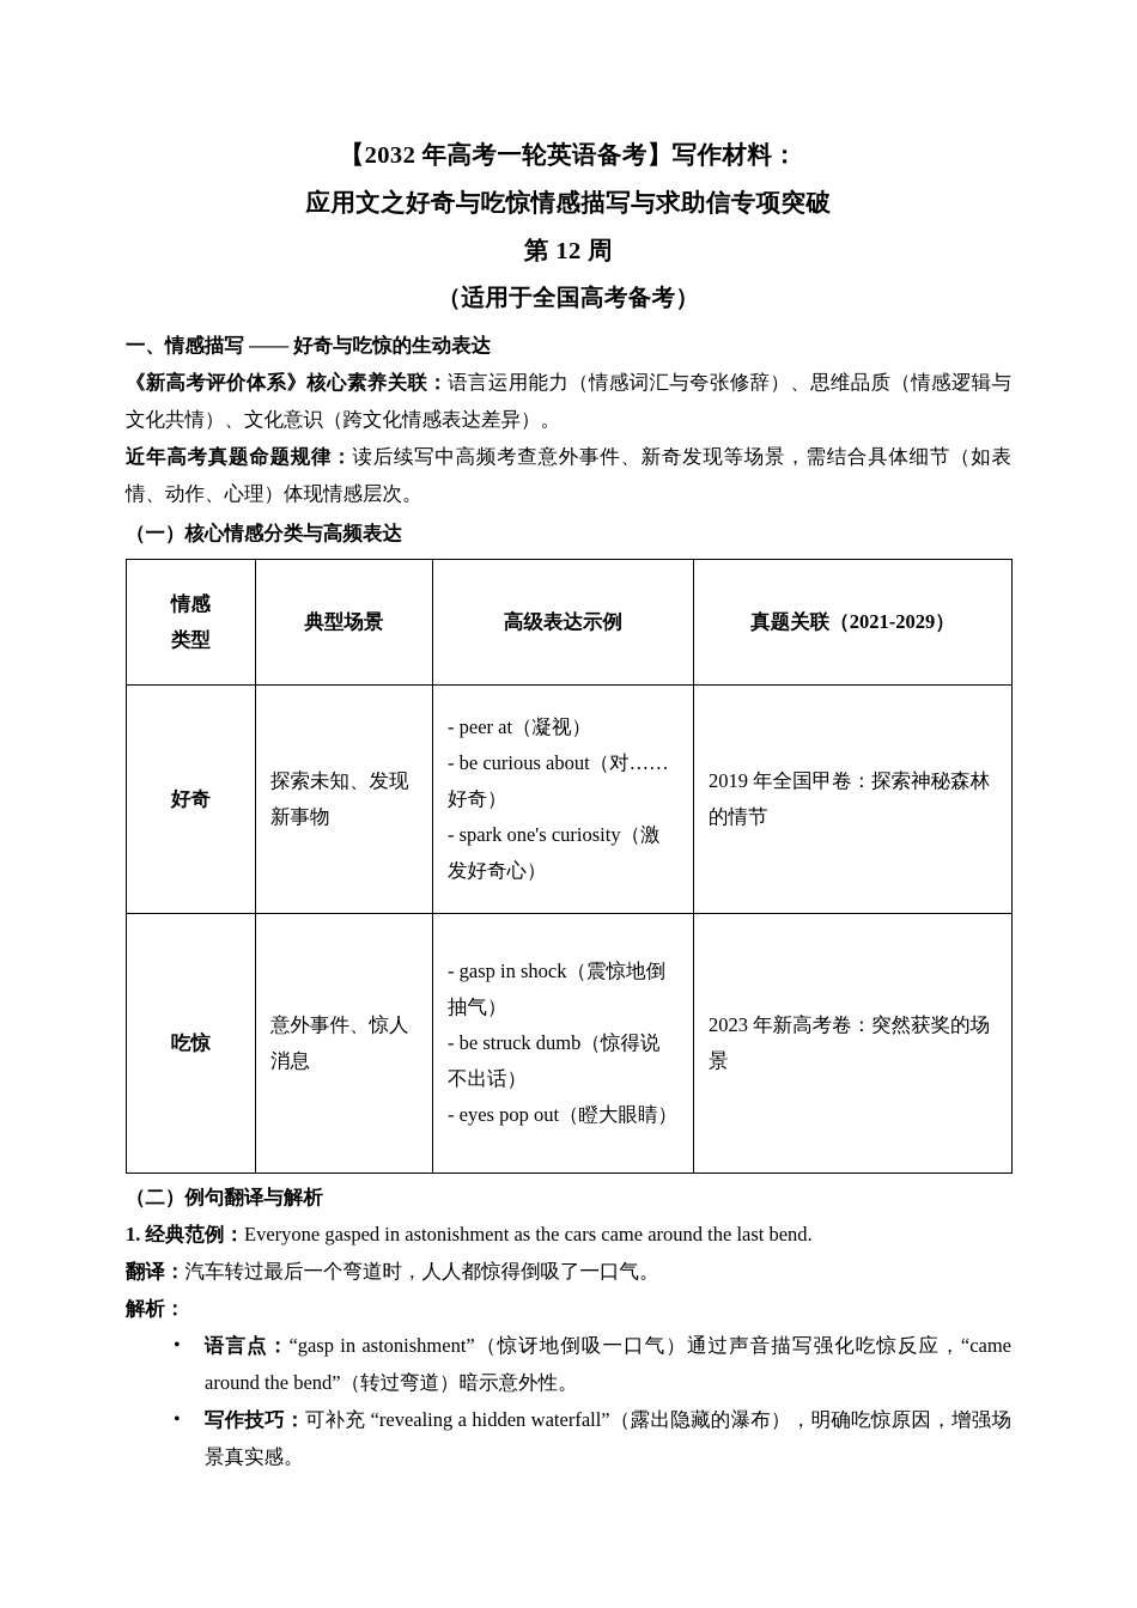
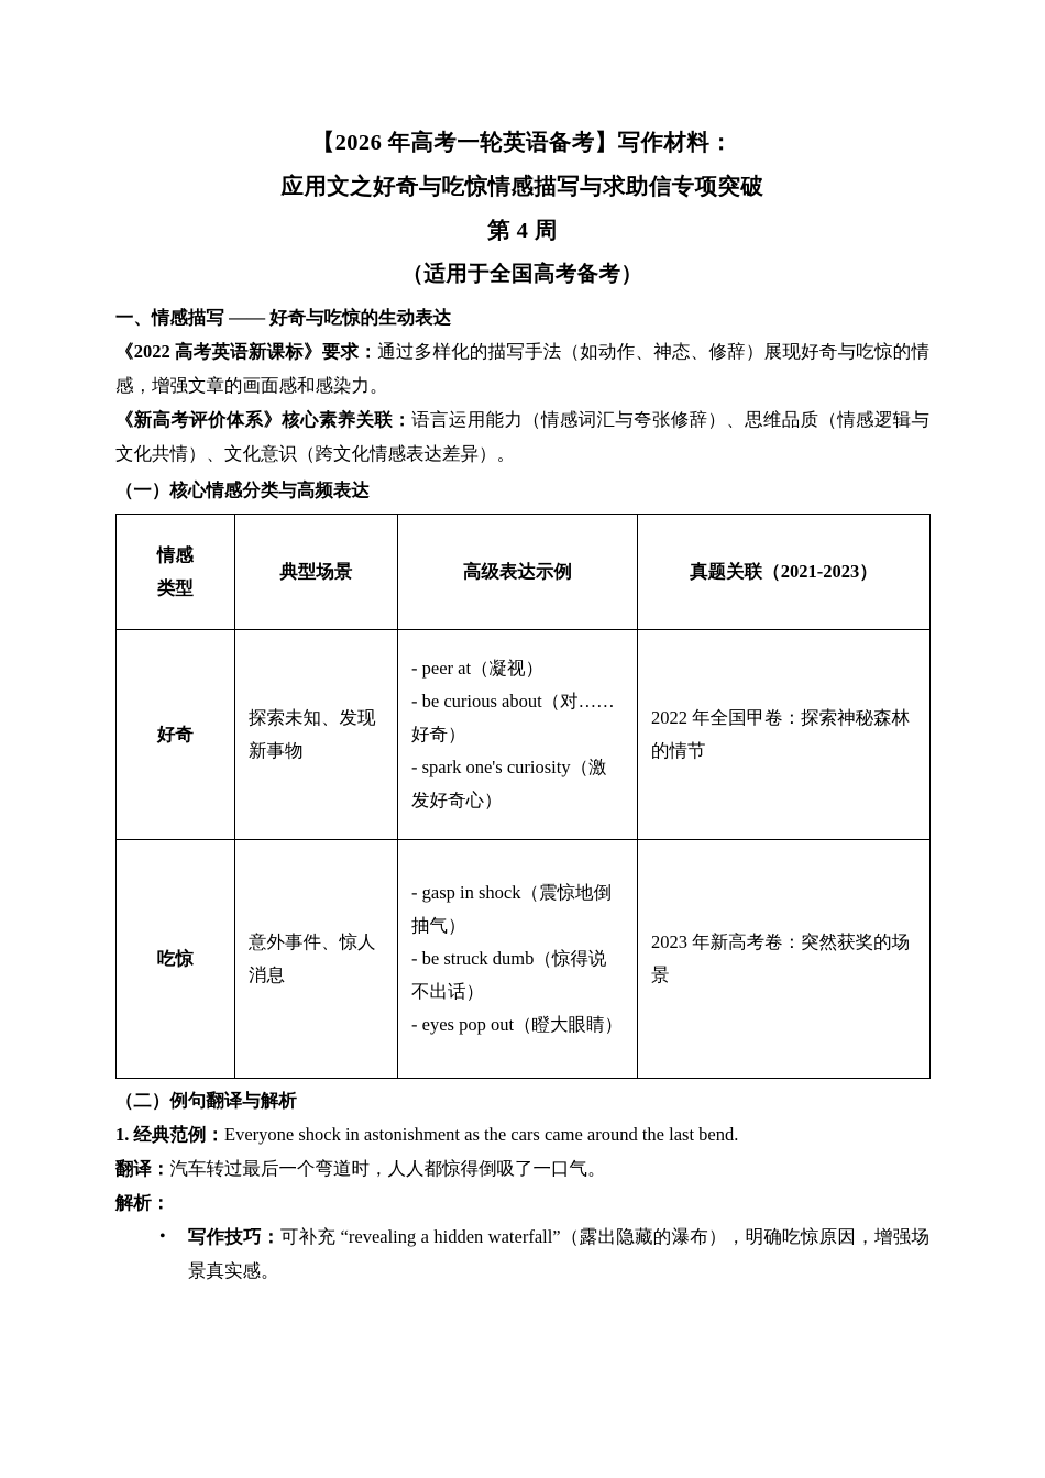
- 【2032 年高考一轮英语备考】写作材料：
+ 【2026 年高考一轮英语备考】写作材料：
  应用文之好奇与吃惊情感描写与求助信专项突破
- 第 12 周
+ 第 4 周
  （适用于全国高考备考）
  一、情感描写 —— 好奇与吃惊的生动表达
+ 《2022 高考英语新课标》要求：通过多样化的描写手法（如动作、神态、修辞）展现好奇与吃惊的情感，增强文章的画面感和感染力。
  《新高考评价体系》核心素养关联：语言运用能力（情感词汇与夸张修辞）、思维品质（情感逻辑与文化共情）、文化意识（跨文化情感表达差异）。
- 近年高考真题命题规律：读后续写中高频考查意外事件、新奇发现等场景，需结合具体细节（如表情、动作、心理）体现情感层次。
  （一）核心情感分类与高频表达
- 情感类型	典型场景	高级表达示例	真题关联（2021-2029）
+ 情感类型	典型场景	高级表达示例	真题关联（2021-2023）
- 好奇	探索未知、发现新事物	- peer at（凝视） - be curious about（对……好奇） - spark one's curiosity（激发好奇心）	2019 年全国甲卷：探索神秘森林的情节
+ 好奇	探索未知、发现新事物	- peer at（凝视） - be curious about（对……好奇） - spark one's curiosity（激发好奇心）	2022 年全国甲卷：探索神秘森林的情节
  吃惊	意外事件、惊人消息	- gasp in shock（震惊地倒抽气） - be struck dumb（惊得说不出话） - eyes pop out（瞪大眼睛）	2023 年新高考卷：突然获奖的场景
  （二）例句翻译与解析
- 1. 经典范例：Everyone gasped in astonishment as the cars came around the last bend.
+ 1. 经典范例：Everyone shock in astonishment as the cars came around the last bend.
  翻译：汽车转过最后一个弯道时，人人都惊得倒吸了一口气。
  解析：
- 语言点：“gasp in astonishment”（惊讶地倒吸一口气）通过声音描写强化吃惊反应，“came around the bend”（转过弯道）暗示意外性。
  写作技巧：可补充 “revealing a hidden waterfall”（露出隐藏的瀑布），明确吃惊原因，增强场景真实感。
